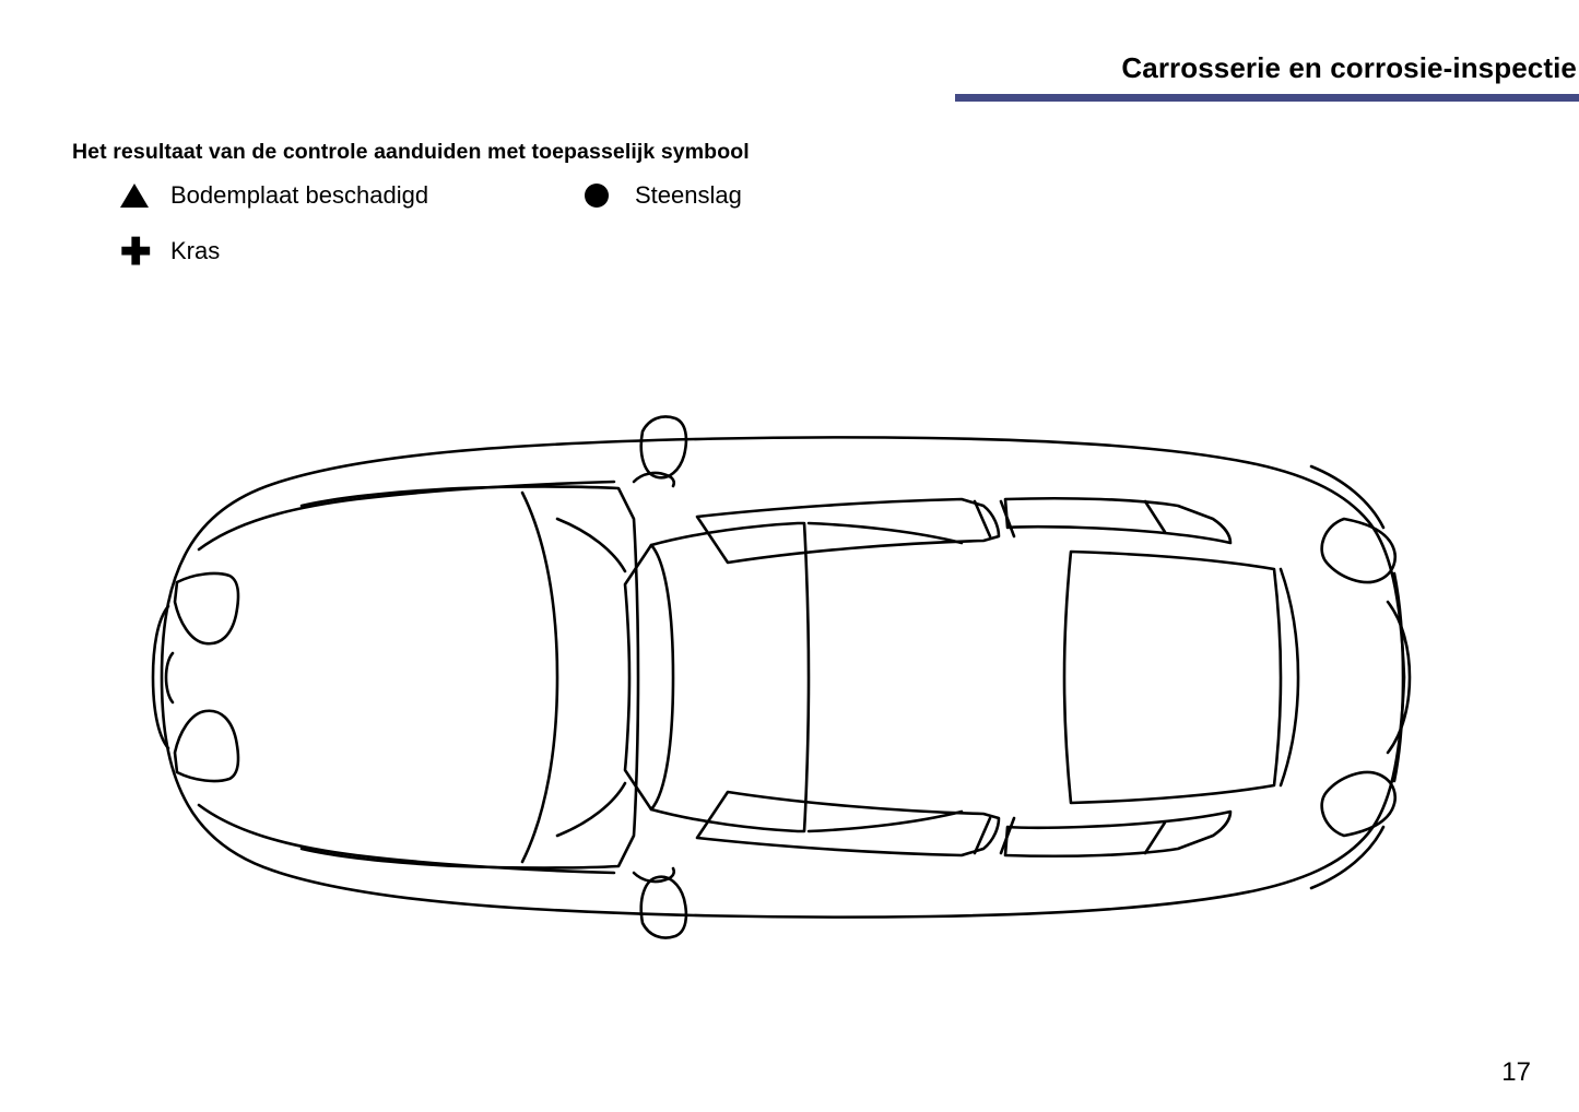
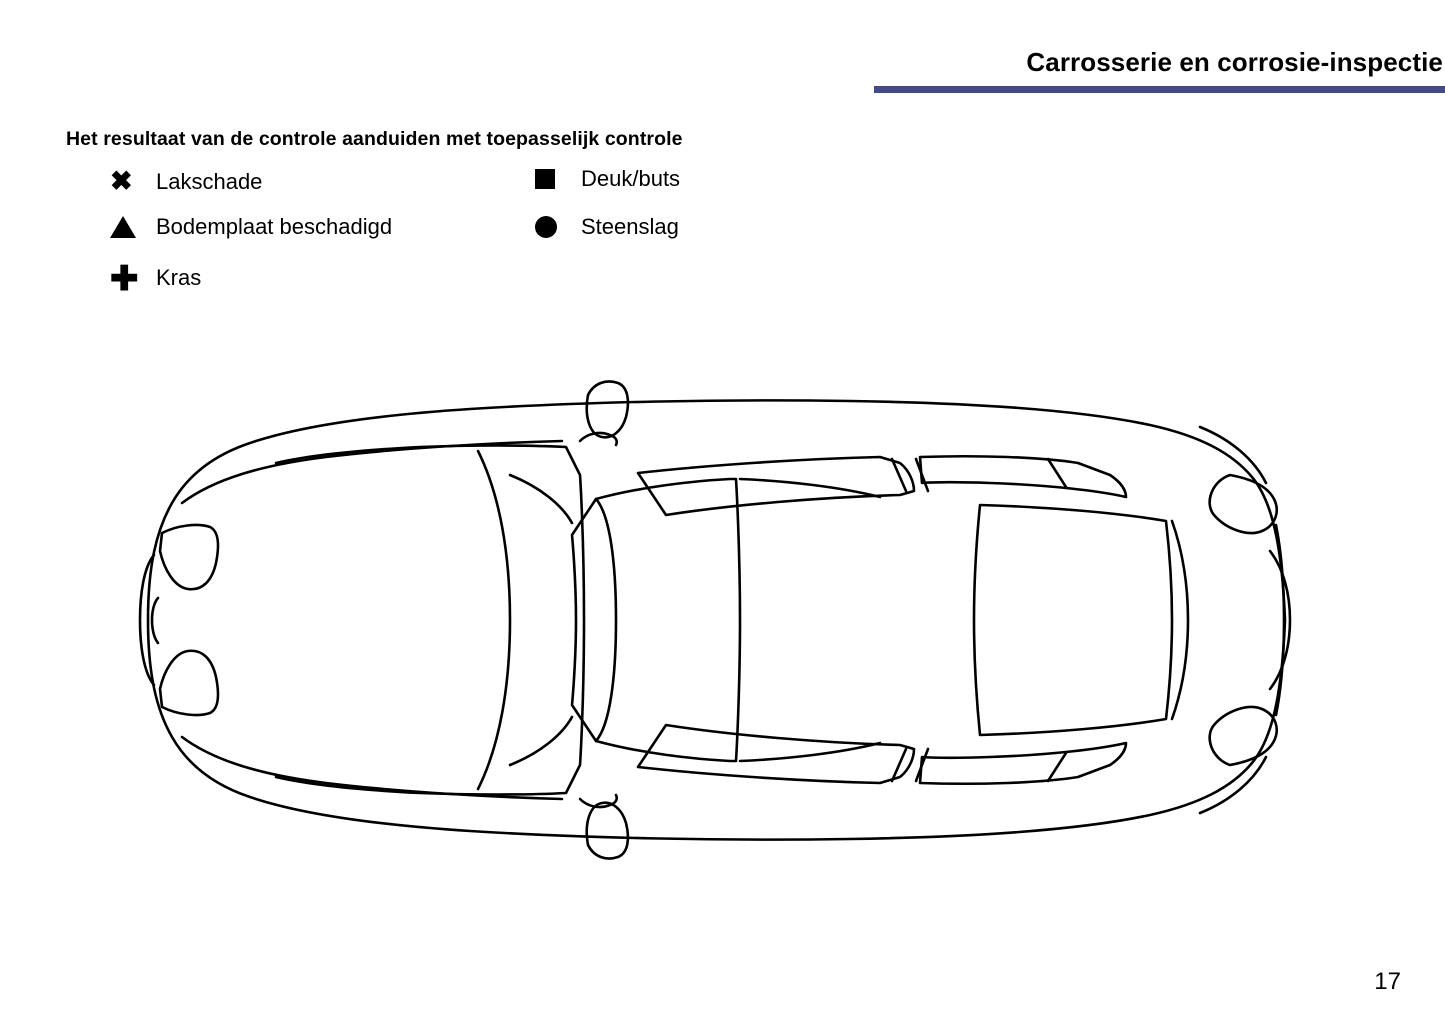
  Carrosserie en corrosie-inspectie
- Het resultaat van de controle aanduiden met toepasselijk symbool
+ Het resultaat van de controle aanduiden met toepasselijk controle
+ ✖
+ Lakschade
+ Deuk/buts
  Bodemplaat beschadigd
  Steenslag
  ✚
  Kras
  17
